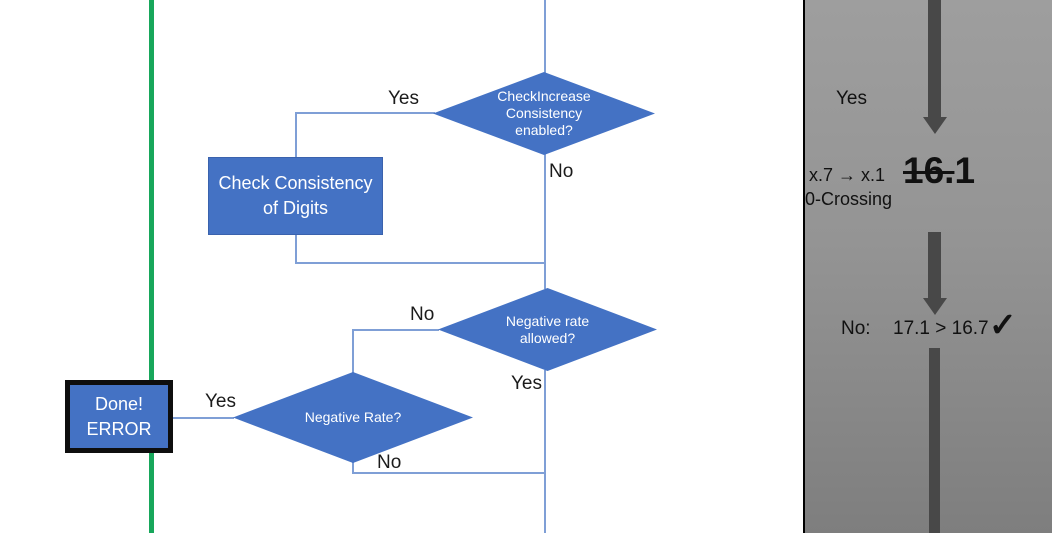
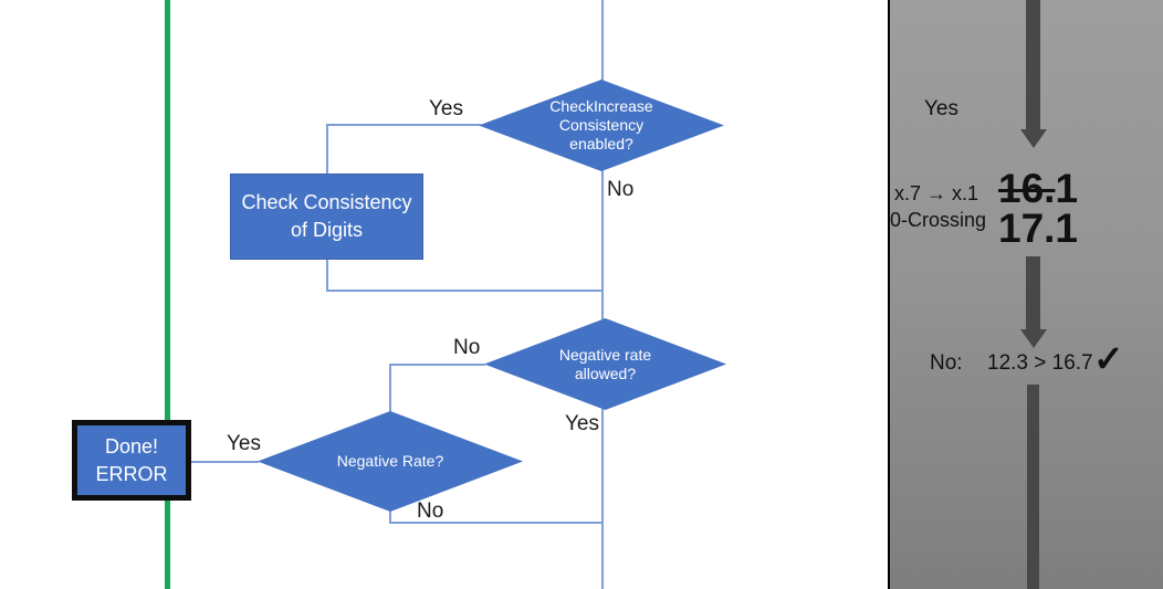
  CheckIncrease
  Consistency
  enabled?
  Yes
  No
  Check Consistency
  of Digits
  Negative rate
  allowed?
  No
  Yes
  Negative Rate?
  Yes
  No
  Done!
  ERROR
  Yes
  x.7 → x.1
  0-Crossing
  16.1
+ 17.1
  No:
- 17.1 > 16.7
+ 12.3 > 16.7
  ✓
